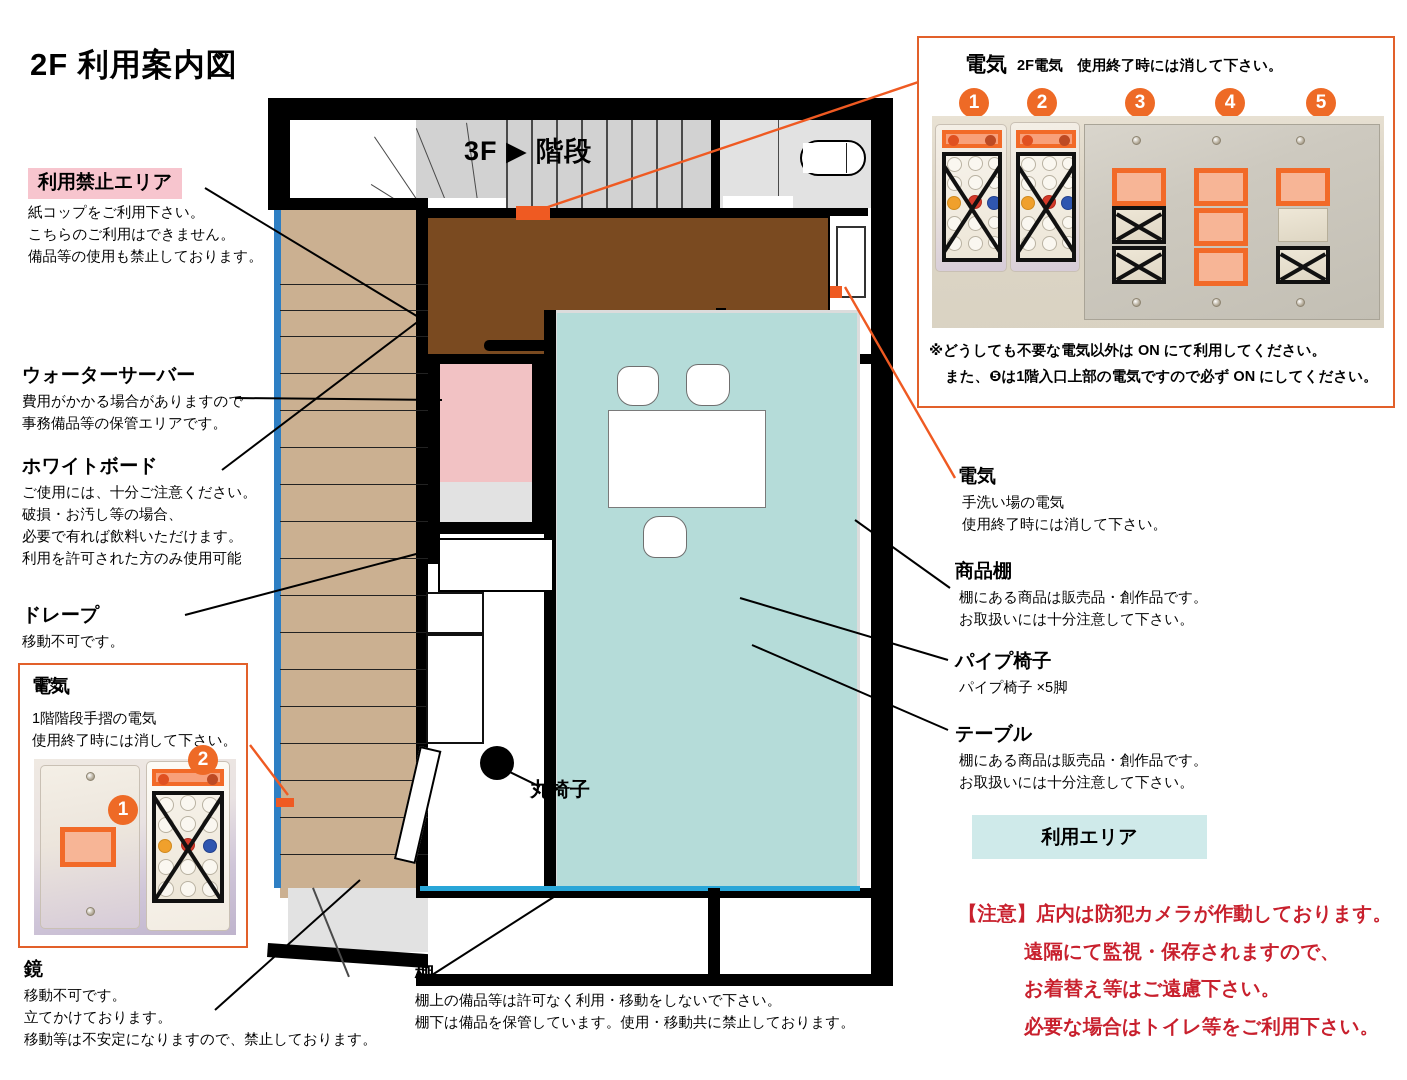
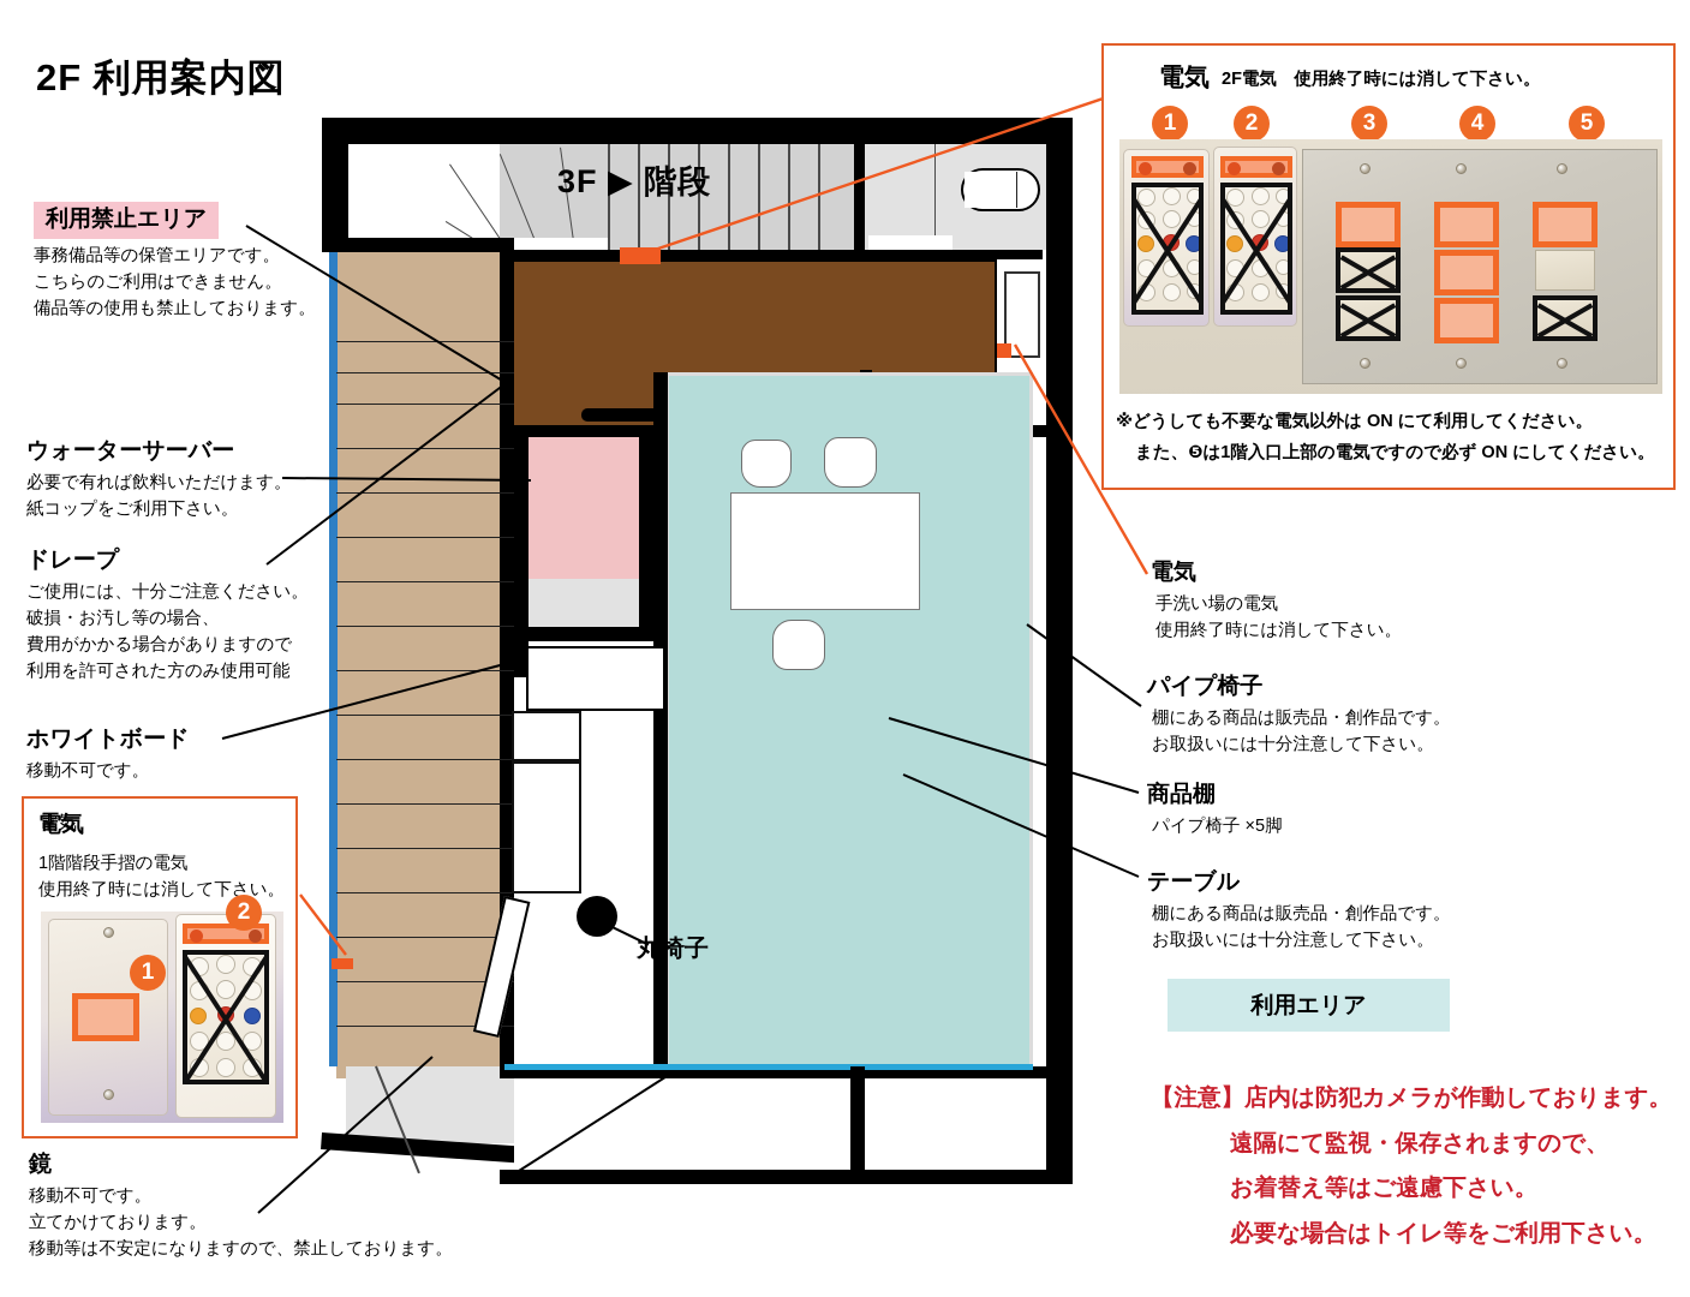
  2F 利用案内図
  3F ▶ 階段
  丸椅子
  利用禁止エリア
- 紙コップをご利用下さい。
+ 事務備品等の保管エリアです。
  こちらのご利用はできません。
  備品等の使用も禁止しております。
  ウォーターサーバー
- 費用がかかる場合がありますので
+ 必要で有れば飲料いただけます。
- 事務備品等の保管エリアです。
+ 紙コップをご利用下さい。
- ホワイトボード
+ ドレープ
  ご使用には、十分ご注意ください。
  破損・お汚し等の場合、
- 必要で有れば飲料いただけます。
+ 費用がかかる場合がありますので
  利用を許可された方のみ使用可能
- ドレープ
+ ホワイトボード
  移動不可です。
  電気
  電気
  1階階段手摺の電気
  使用終了時には消して下さい。
  1
  2
  鏡
  移動不可です。
  立てかけております。
  移動等は不安定になりますので、禁止しております。
- 棚
- 棚上の備品等は許可なく利用・移動をしないで下さい。
- 棚下は備品を保管しています。使用・移動共に禁止しております。
  電気
  手洗い場の電気
  使用終了時には消して下さい。
- 商品棚
+ パイプ椅子
  棚にある商品は販売品・創作品です。
  お取扱いには十分注意して下さい。
- パイプ椅子
+ 商品棚
  パイプ椅子 ×5脚
  テーブル
  棚にある商品は販売品・創作品です。
  お取扱いには十分注意して下さい。
  電気
  2F電気 使用終了時には消して下さい。
  1
  2
  3
  4
  5
  ※どうしても不要な電気以外は ON にて利用してください。
  また、❺は1階入口上部の電気ですので必ず ON にしてください。
  利用エリア
  【注意】店内は防犯カメラが作動しております。
  遠隔にて監視・保存されますので、
  お着替え等はご遠慮下さい。
  必要な場合はトイレ等をご利用下さい。
